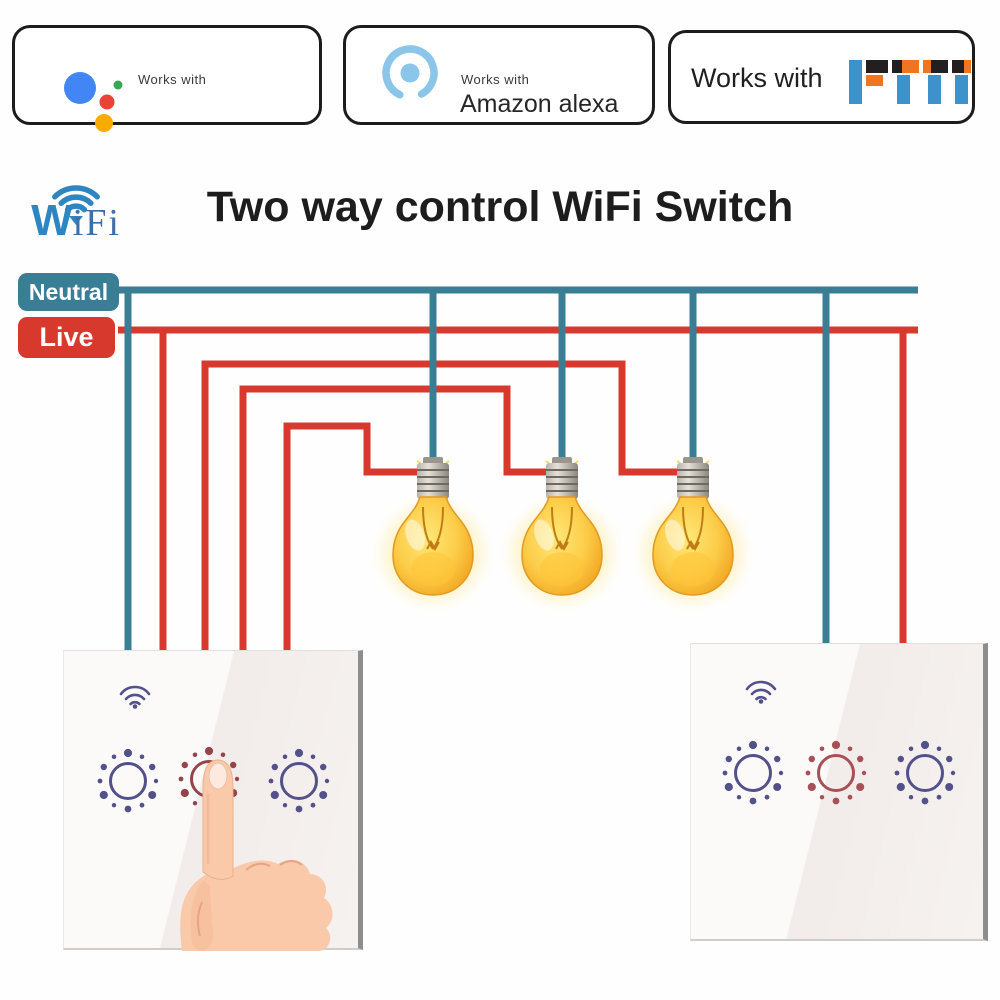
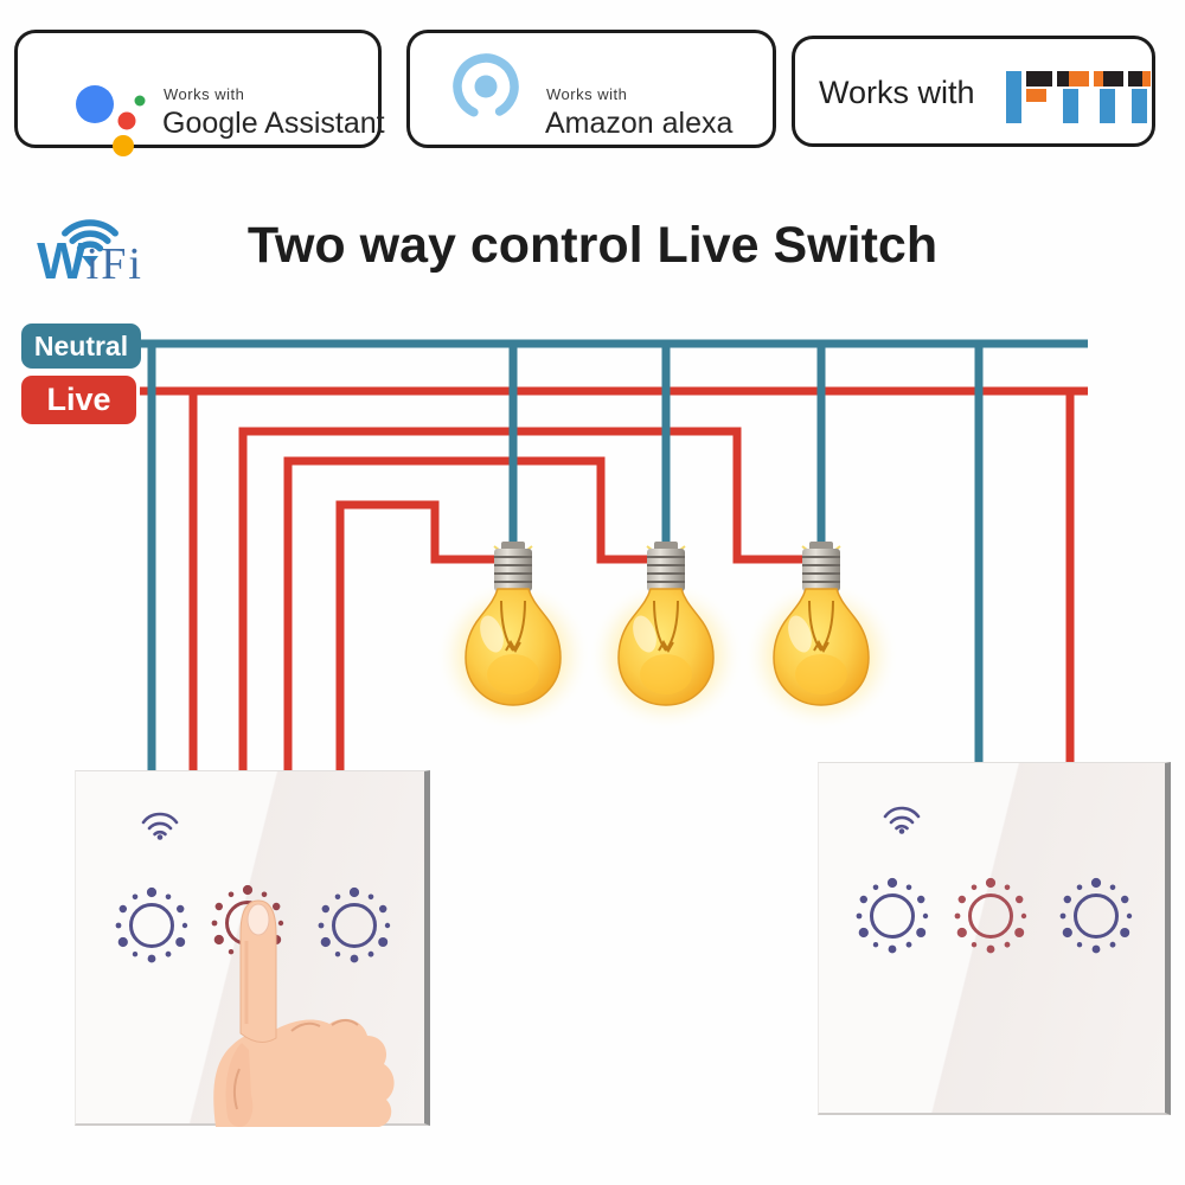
  Works with
+ Google Assistant
  Works with
  Amazon alexa
  Works with
  WiFi
- Two way control WiFi Switch
+ Two way control Live Switch
  Neutral
  Live
